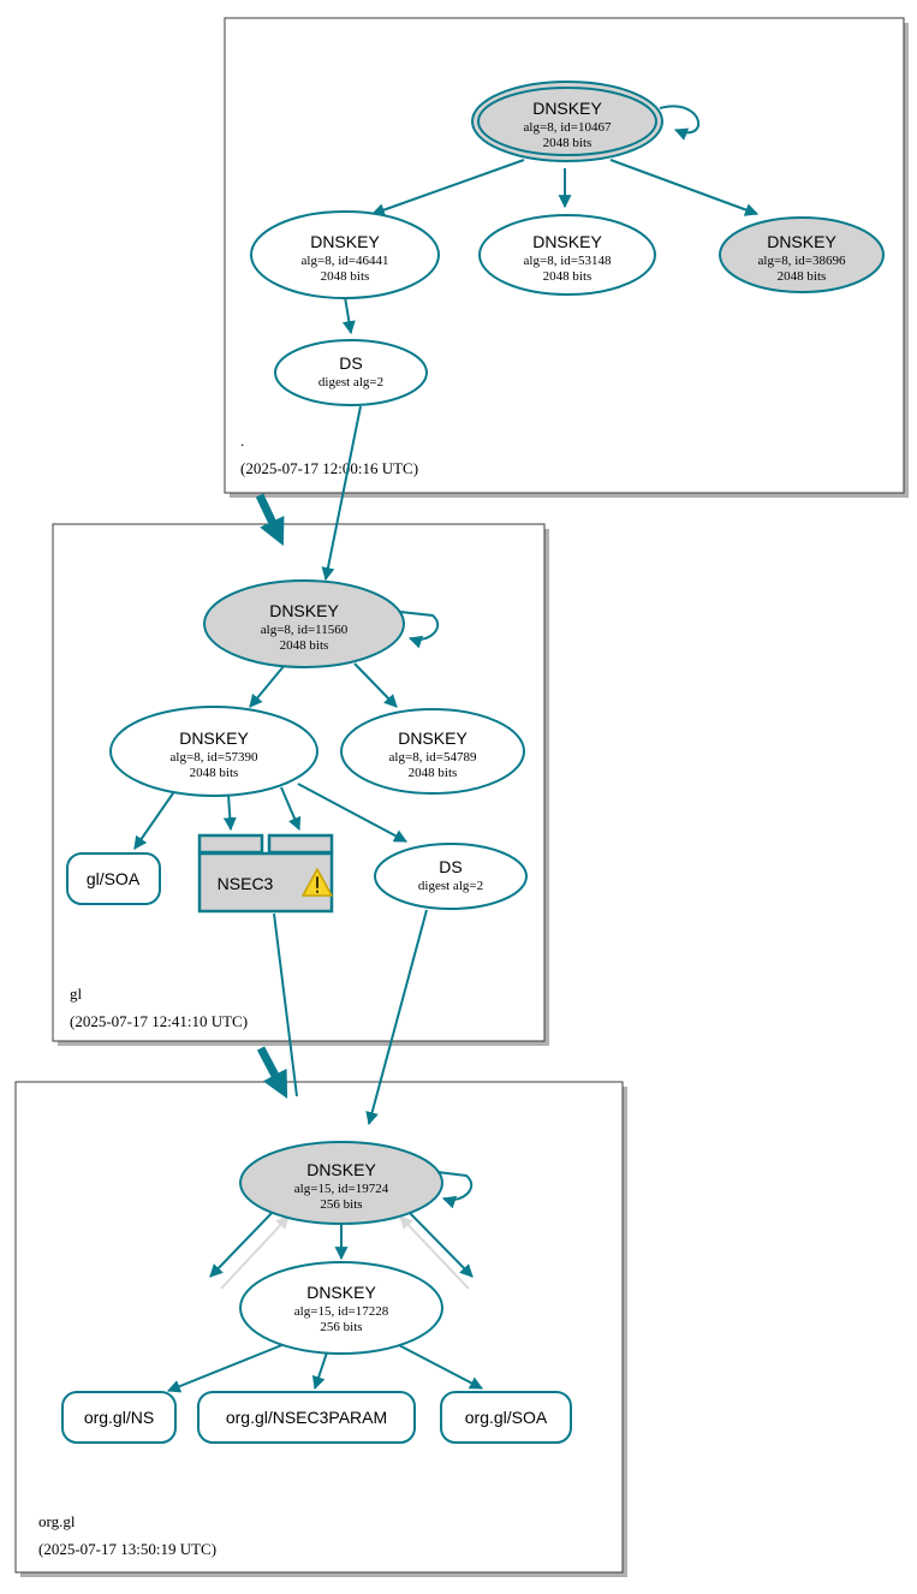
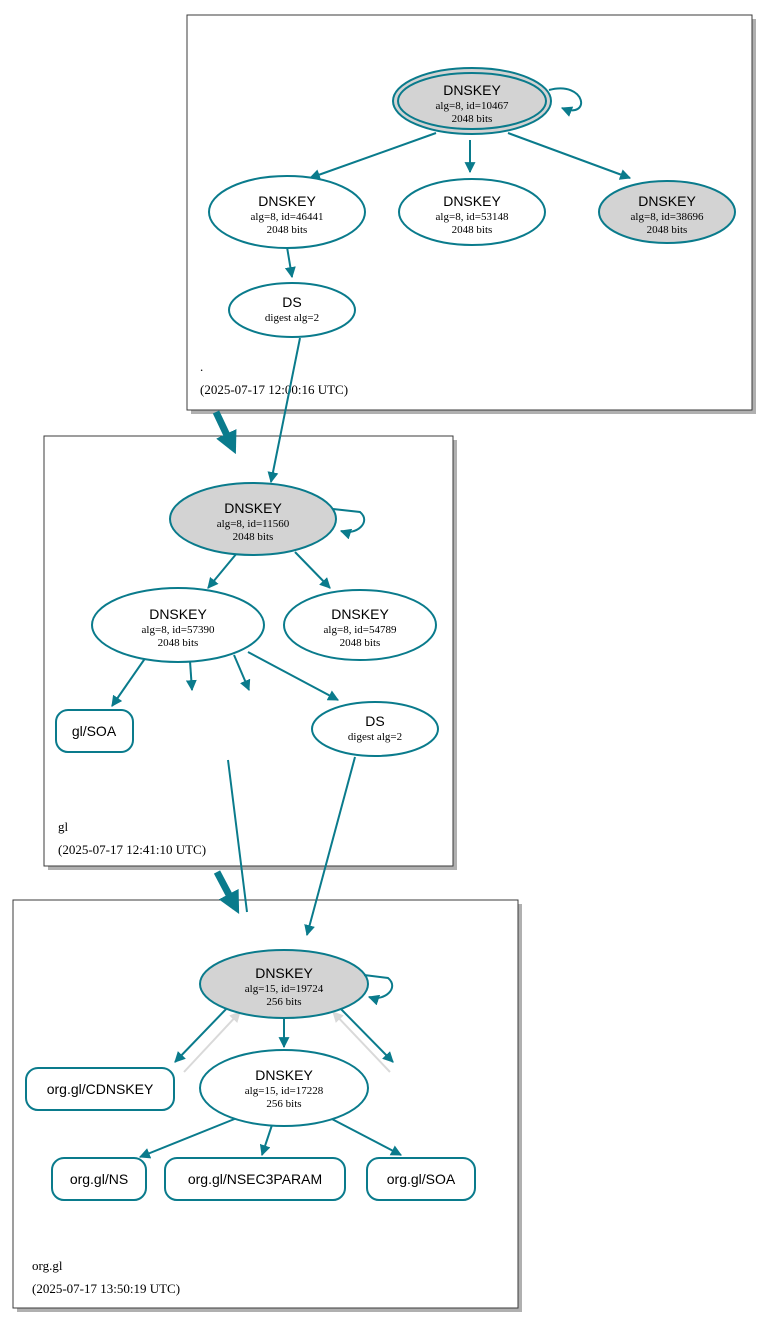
  DNSKEY
  alg=8, id=10467
  2048 bits
  DNSKEY
  alg=8, id=46441
  2048 bits
  DNSKEY
  alg=8, id=53148
  2048 bits
  DNSKEY
  alg=8, id=38696
  2048 bits
  DS
  digest alg=2
  .
  (2025-07-17 12:00:16 UTC)
  DNSKEY
  alg=8, id=11560
  2048 bits
  DNSKEY
  alg=8, id=57390
  2048 bits
  DNSKEY
  alg=8, id=54789
  2048 bits
  gl/SOA
- NSEC3
  DS
  digest alg=2
  gl
  (2025-07-17 12:41:10 UTC)
  DNSKEY
  alg=15, id=19724
  256 bits
  DNSKEY
  alg=15, id=17228
  256 bits
+ org.gl/CDNSKEY
  org.gl/NS
  org.gl/NSEC3PARAM
  org.gl/SOA
  org.gl
  (2025-07-17 13:50:19 UTC)
